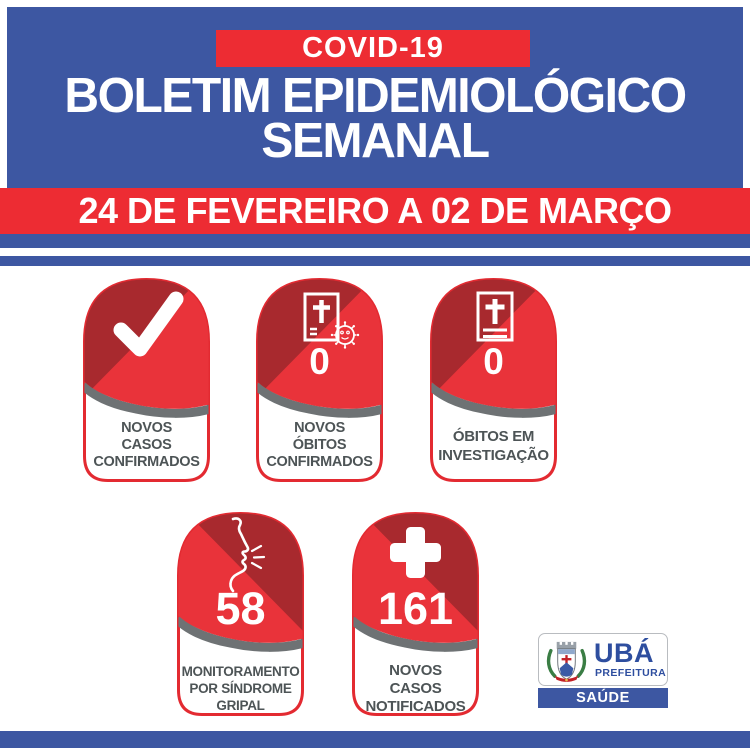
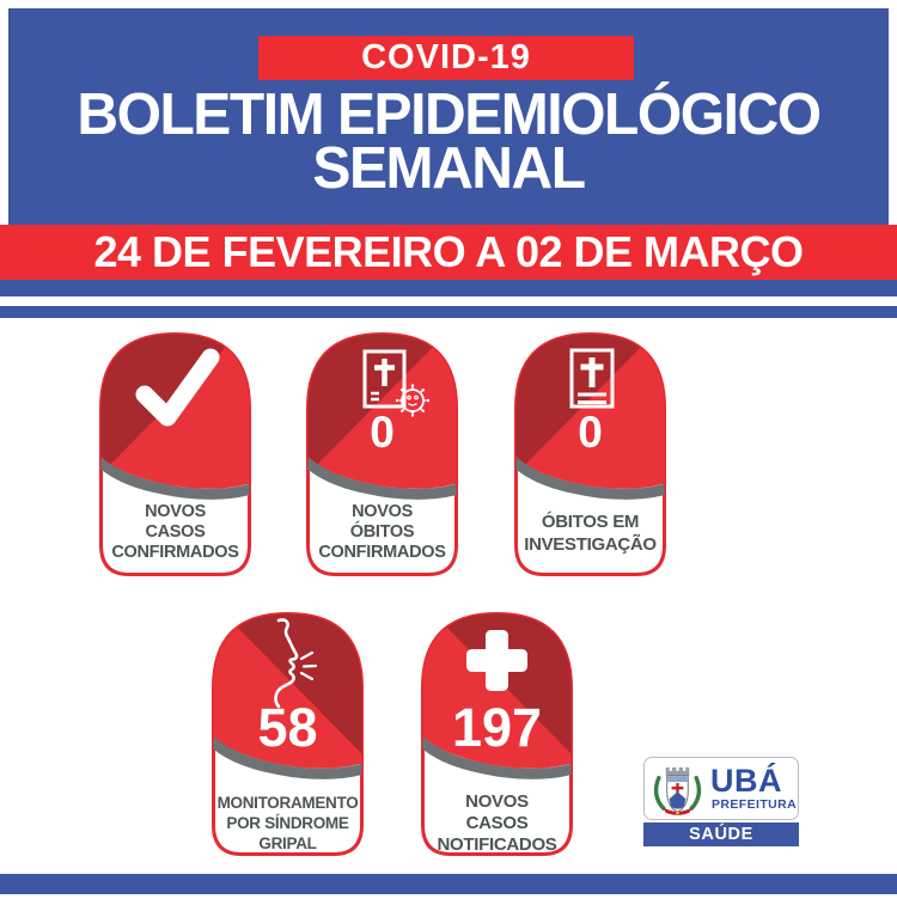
  COVID-19
  BOLETIM EPIDEMIOLÓGICO
  SEMANAL
  24 DE FEVEREIRO A 02 DE MARÇO
  NOVOS
  CASOS
  CONFIRMADOS
  0
  NOVOS
  ÓBITOS
  CONFIRMADOS
  0
  ÓBITOS EM
  INVESTIGAÇÃO
  58
  MONITORAMENTO
  POR SÍNDROME
  GRIPAL
- 161
+ 197
  NOVOS
  CASOS
  NOTIFICADOS
  UBÁ
  PREFEITURA
  SAÚDE
